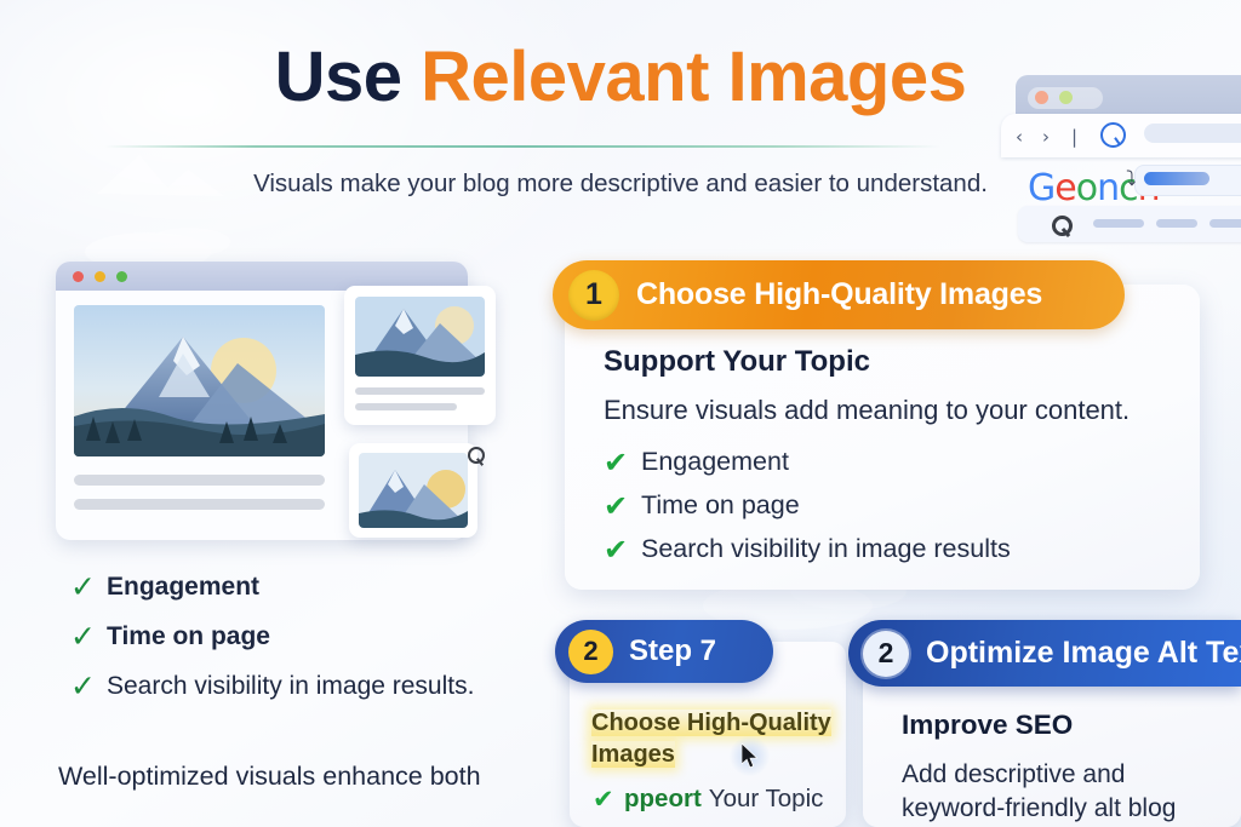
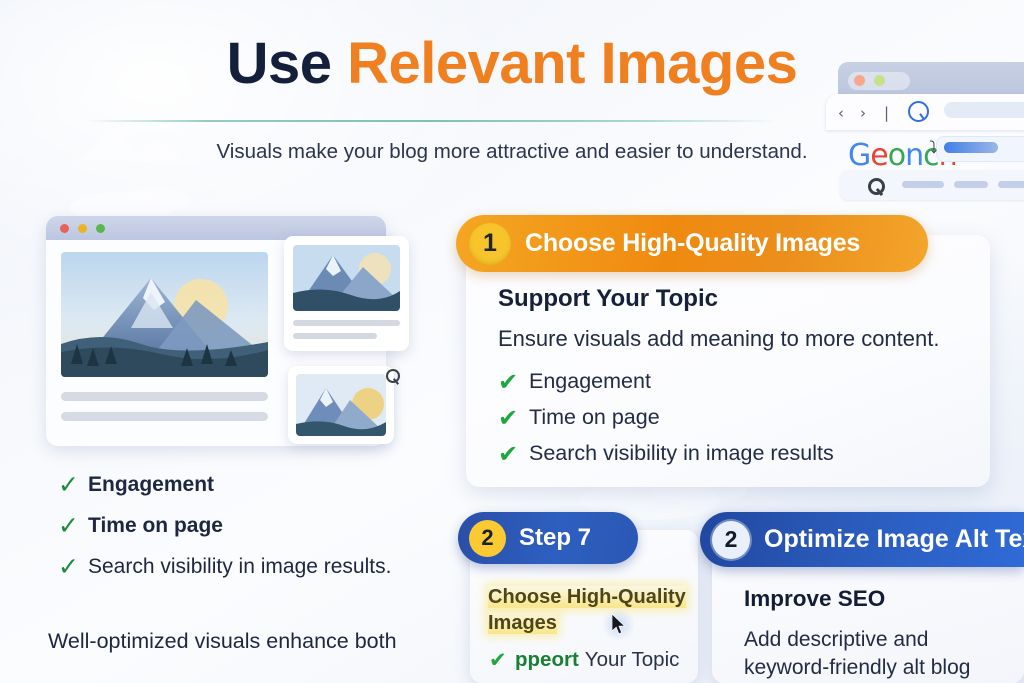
  Use Relevant Images
- Visuals make your blog more descriptive and easier to understand.
+ Visuals make your blog more attractive and easier to understand.
  ‹
  ›
  |
  Geonc
  ⤵
  ✓
  Engagement
  ✓
  Time on page
  ✓
  Search visibility in image results.
  Well-optimized visuals enhance both
  Support Your Topic
- Ensure visuals add meaning to your content.
+ Ensure visuals add meaning to more content.
  ✔
  Engagement
  ✔
  Time on page
  ✔
  Search visibility in image results
  1
  Choose High-Quality Images
  2
  Step 7
  Choose High-Quality
  Images
  ✔
  ppeort
  Your Topic
  Improve SEO
  Add descriptive and keyword-friendly alt blog
  2
  Optimize Image Alt Te
